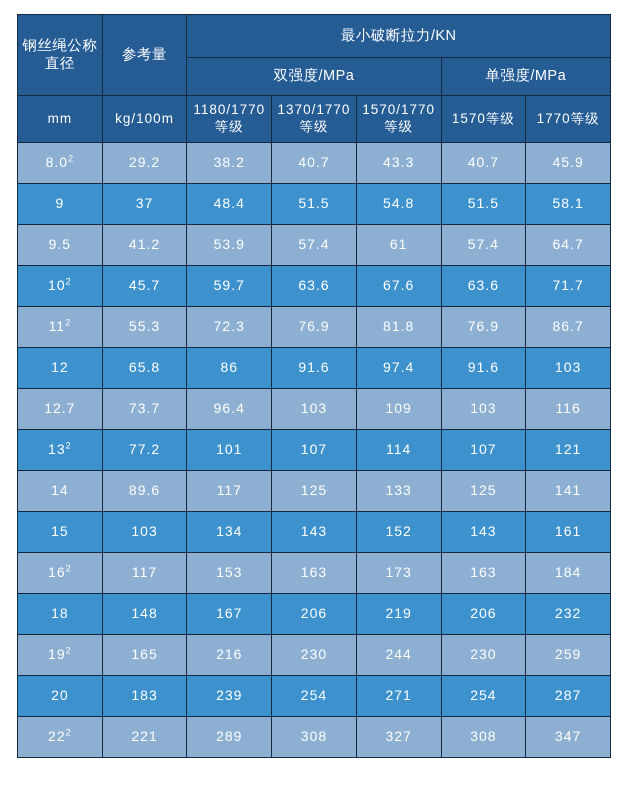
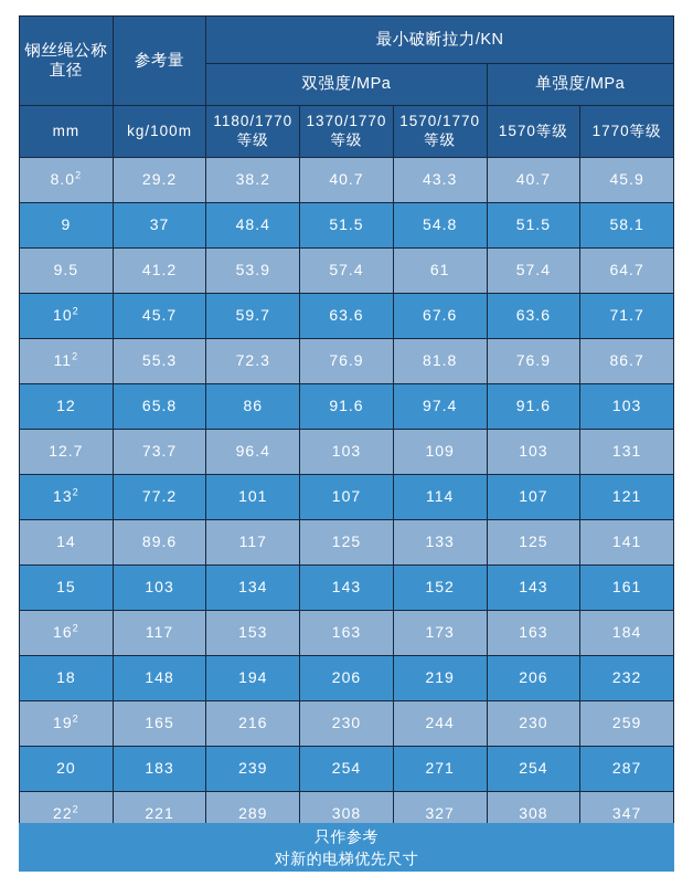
  钢丝绳公称直径	参考量	最小破断拉力/KN
  双强度/MPa	单强度/MPa
  mm	kg/100m	1180/1770等级	1370/1770等级	1570/1770等级	1570等级	1770等级
  8.02	29.2	38.2	40.7	43.3	40.7	45.9
  9	37	48.4	51.5	54.8	51.5	58.1
  9.5	41.2	53.9	57.4	61	57.4	64.7
  102	45.7	59.7	63.6	67.6	63.6	71.7
  112	55.3	72.3	76.9	81.8	76.9	86.7
  12	65.8	86	91.6	97.4	91.6	103
- 12.7	73.7	96.4	103	109	103	116
+ 12.7	73.7	96.4	103	109	103	131
  132	77.2	101	107	114	107	121
  14	89.6	117	125	133	125	141
  15	103	134	143	152	143	161
  162	117	153	163	173	163	184
- 18	148	167	206	219	206	232
+ 18	148	194	206	219	206	232
  192	165	216	230	244	230	259
  20	183	239	254	271	254	287
  222	221	289	308	327	308	347
+ 只作参考
+ 对新的电梯优先尺寸
